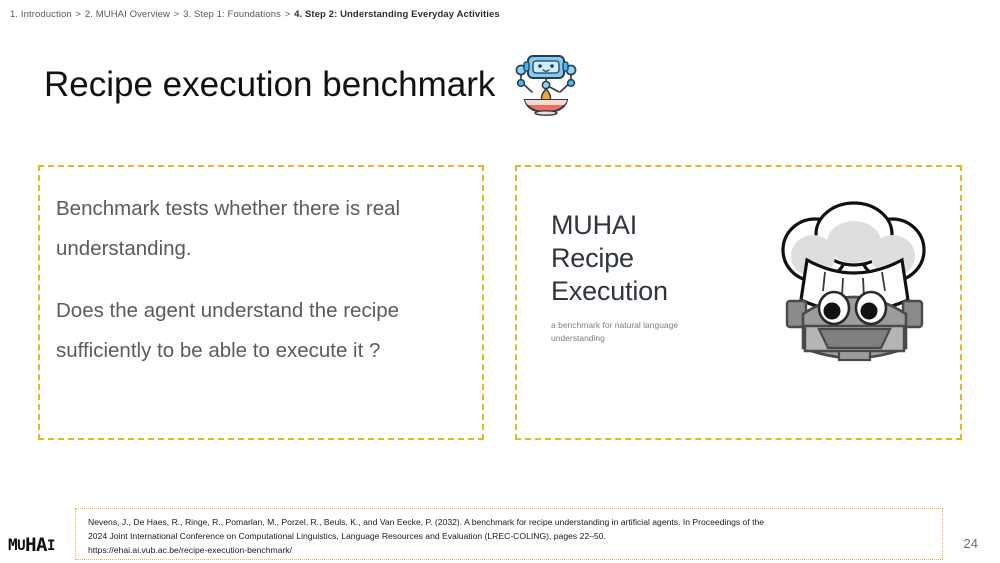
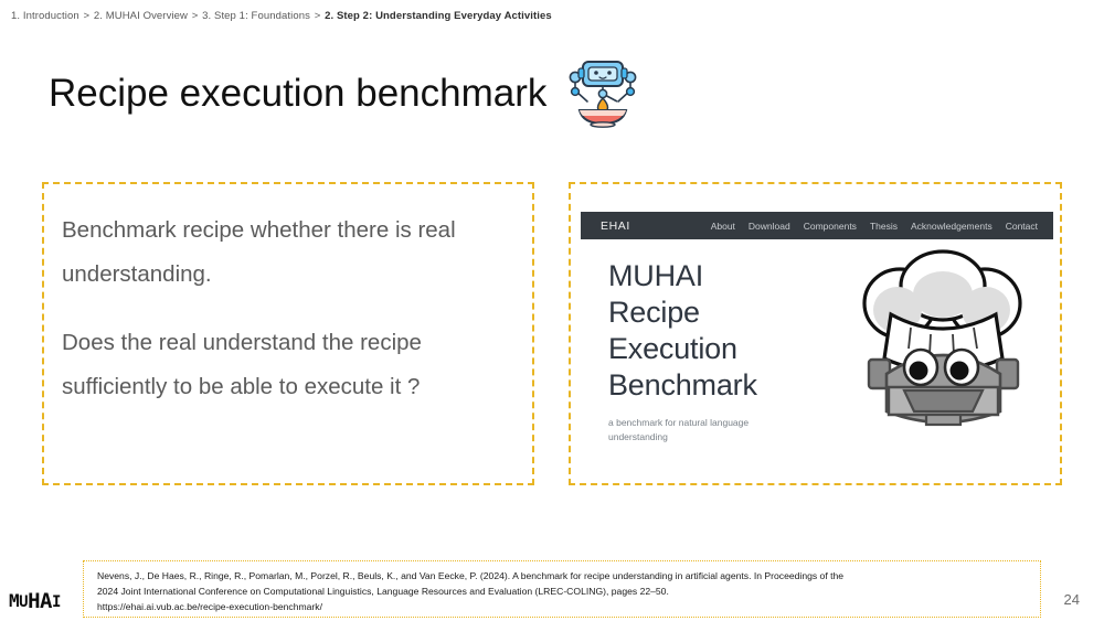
- 1. Introduction > 2. MUHAI Overview > 3. Step 1: Foundations > 4. Step 2: Understanding Everyday Activities
+ 1. Introduction > 2. MUHAI Overview > 3. Step 1: Foundations > 2. Step 2: Understanding Everyday Activities
  Recipe execution benchmark
- Benchmark tests whether there is real understanding.
+ Benchmark recipe whether there is real understanding.
- Does the agent understand the recipe sufficiently to be able to execute it ?
+ Does the real understand the recipe sufficiently to be able to execute it ?
+ EHAI
+ About
+ Download
+ Components
+ Thesis
+ Acknowledgements
+ Contact
  MUHAI
  Recipe
  Execution
+ Benchmark
  a benchmark for natural language understanding
- Nevens, J., De Haes, R., Ringe, R., Pomarlan, M., Porzel, R., Beuls, K., and Van Eecke, P. (2032). A benchmark for recipe understanding in artificial agents. In Proceedings of the
+ Nevens, J., De Haes, R., Ringe, R., Pomarlan, M., Porzel, R., Beuls, K., and Van Eecke, P. (2024). A benchmark for recipe understanding in artificial agents. In Proceedings of the
  2024 Joint International Conference on Computational Linguistics, Language Resources and Evaluation (LREC-COLING), pages 22–50.
  https://ehai.ai.vub.ac.be/recipe-execution-benchmark/
  MUHAI
  24
